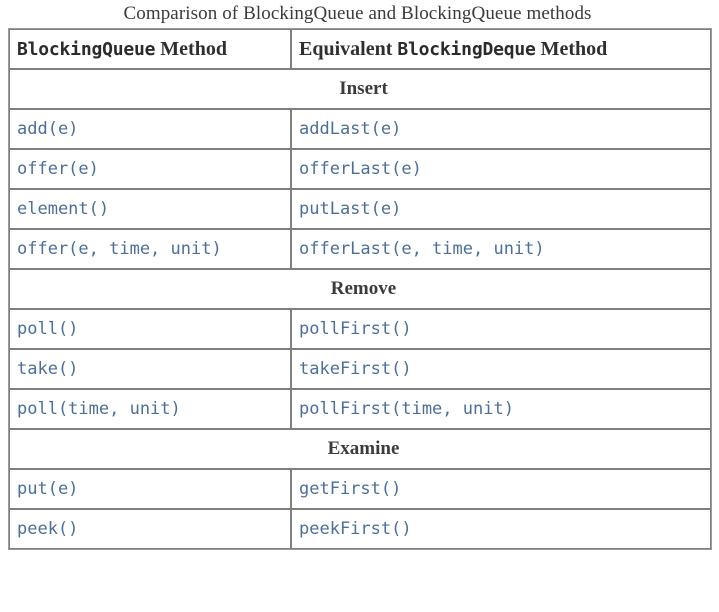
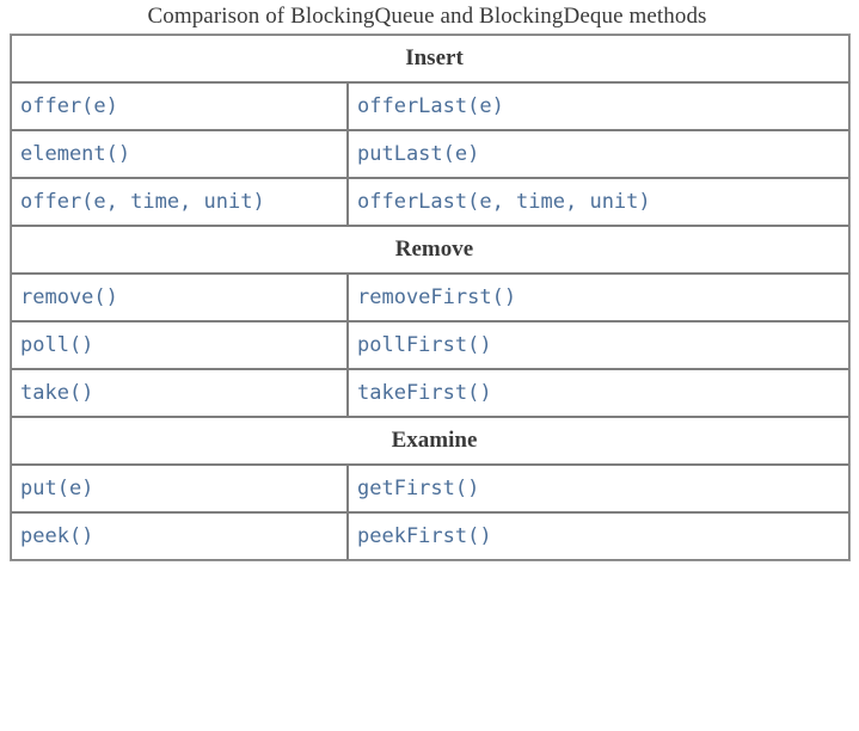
- Comparison of BlockingQueue and BlockingQueue methods
+ Comparison of BlockingQueue and BlockingDeque methods
- BlockingQueue Method	Equivalent BlockingDeque Method
  Insert
- add(e)	addLast(e)
  offer(e)	offerLast(e)
  element()	putLast(e)
  offer(e, time, unit)	offerLast(e, time, unit)
  Remove
+ remove()	removeFirst()
  poll()	pollFirst()
  take()	takeFirst()
- poll(time, unit)	pollFirst(time, unit)
  Examine
  put(e)	getFirst()
  peek()	peekFirst()
